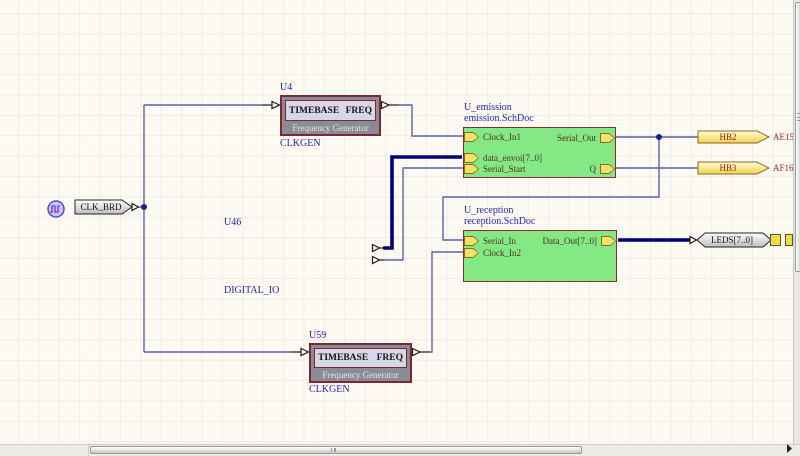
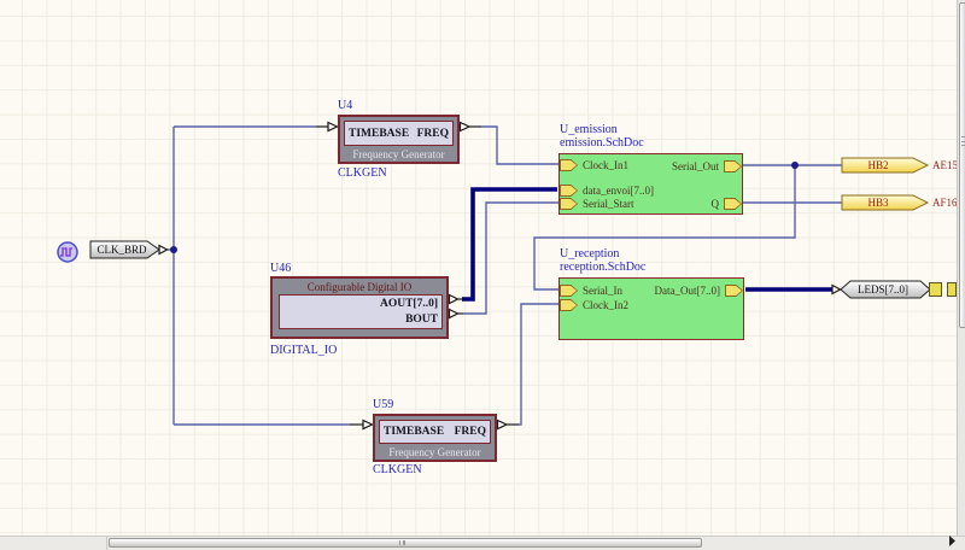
  U4
  TIMEBASE
  FREQ
  Frequency Generator
  CLKGEN
  U59
  TIMEBASE
  FREQ
  Frequency Generator
  CLKGEN
  U46
+ Configurable Digital IO
+ AOUT[7..0]
+ BOUT
  DIGITAL_IO
  U_emission
  emission.SchDoc
  Clock_In1
  data_envoi[7..0]
  Serial_Start
  Serial_Out
  Q
  U_reception
  reception.SchDoc
  Serial_In
  Clock_In2
  Data_Out[7..0]
  CLK_BRD
  HB2
  AE15
  HB3
  AF16
  LEDS[7..0]
